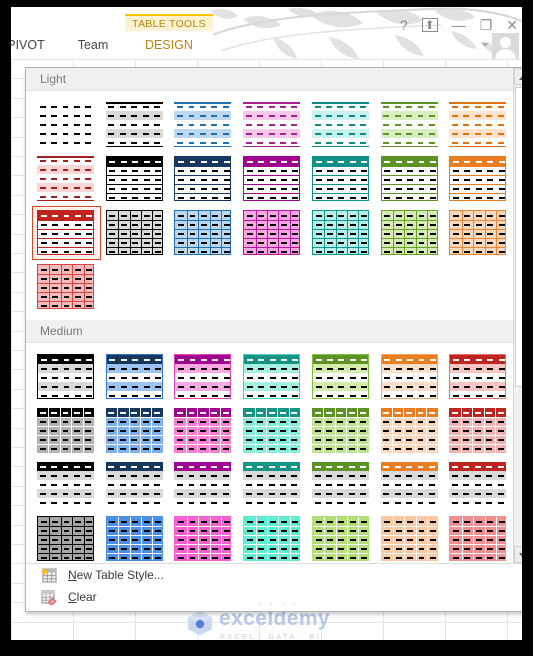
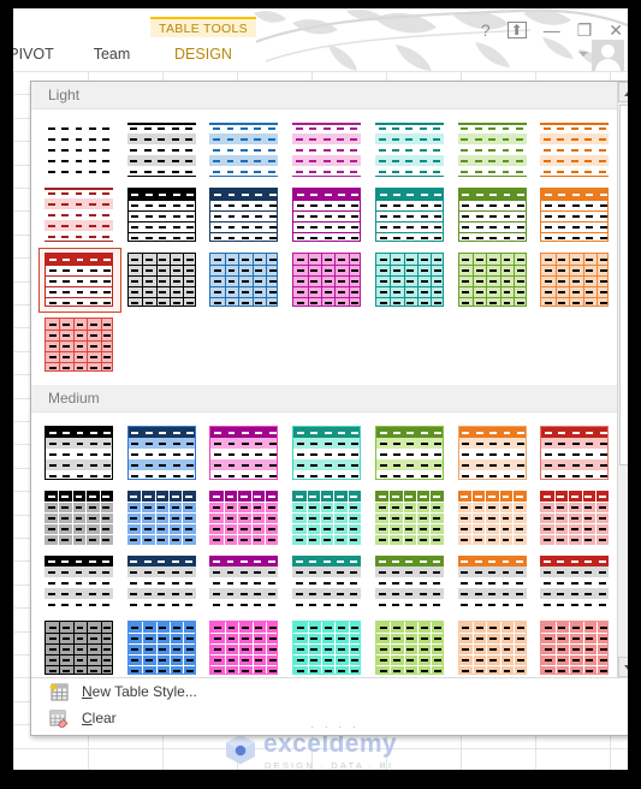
  exceldemy
- EXCEL · DATA · BI
+ DESIGN · DATA · BI
  TABLE TOOLS
  PIVOT
  Team
  DESIGN
  ?
  ⬆
  —
  ❐
  ✕
  Light
  Medium
  New Table Style...
  Clear
  · · · ·
